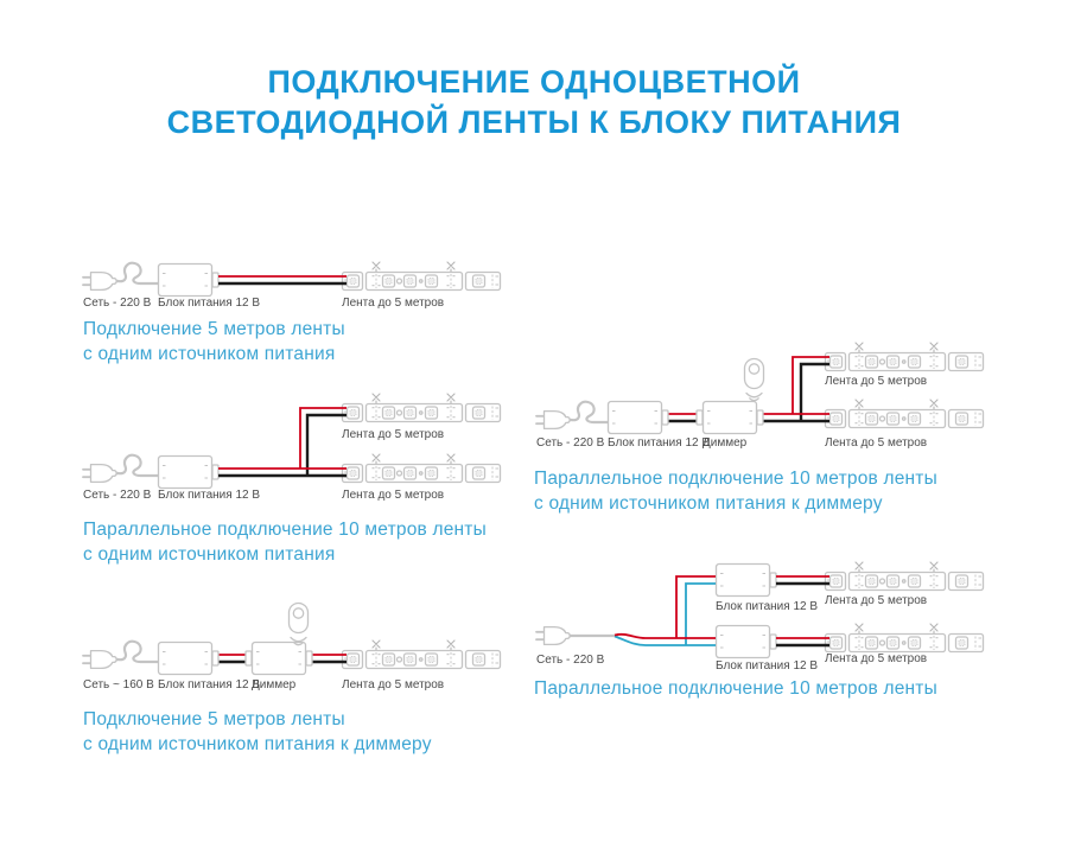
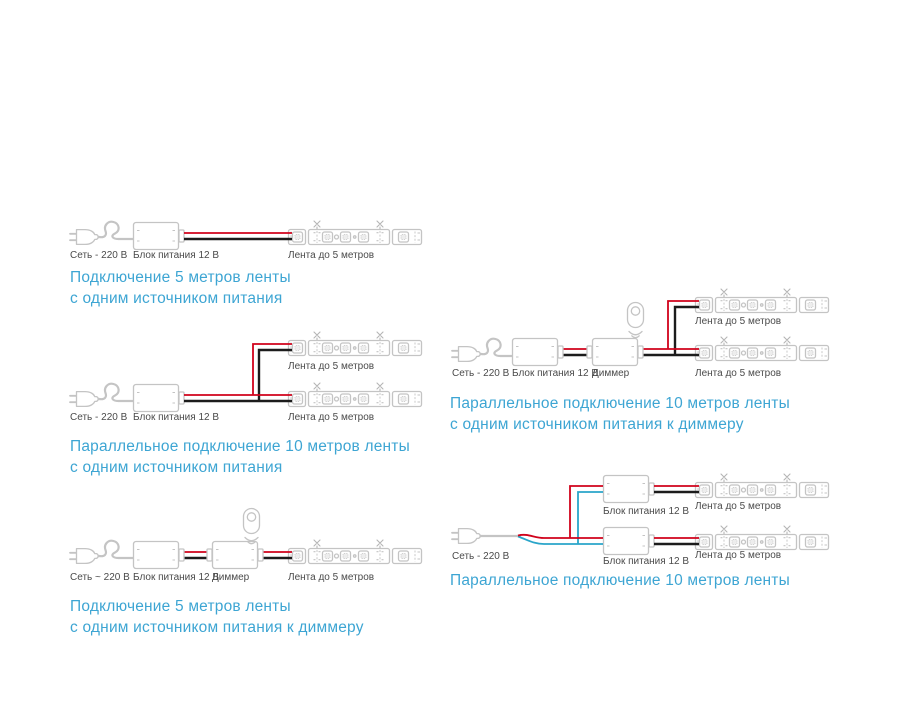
- ПОДКЛЮЧЕНИЕ ОДНОЦВЕТНОЙ
- СВЕТОДИОДНОЙ ЛЕНТЫ К БЛОКУ ПИТАНИЯ
  Сеть - 220 В
  Блок питания 12 В
  Лента до 5 метров
  Лента до 5 метров
  Сеть - 220 В
  Блок питания 12 В
  Лента до 5 метров
- Сеть ~ 160 В
+ Сеть ~ 220 В
  Блок питания 12 В
  Диммер
  Лента до 5 метров
  Лента до 5 метров
  Сеть - 220 В
  Блок питания 12 В
  Диммер
  Лента до 5 метров
  Лента до 5 метров
  Блок питания 12 В
  Лента до 5 метров
  Сеть - 220 В
  Блок питания 12 В
  Подключение 5 метров ленты
  с одним источником питания
  Параллельное подключение 10 метров ленты
  с одним источником питания
  Подключение 5 метров ленты
  с одним источником питания к диммеру
  Параллельное подключение 10 метров ленты
  с одним источником питания к диммеру
  Параллельное подключение 10 метров ленты
